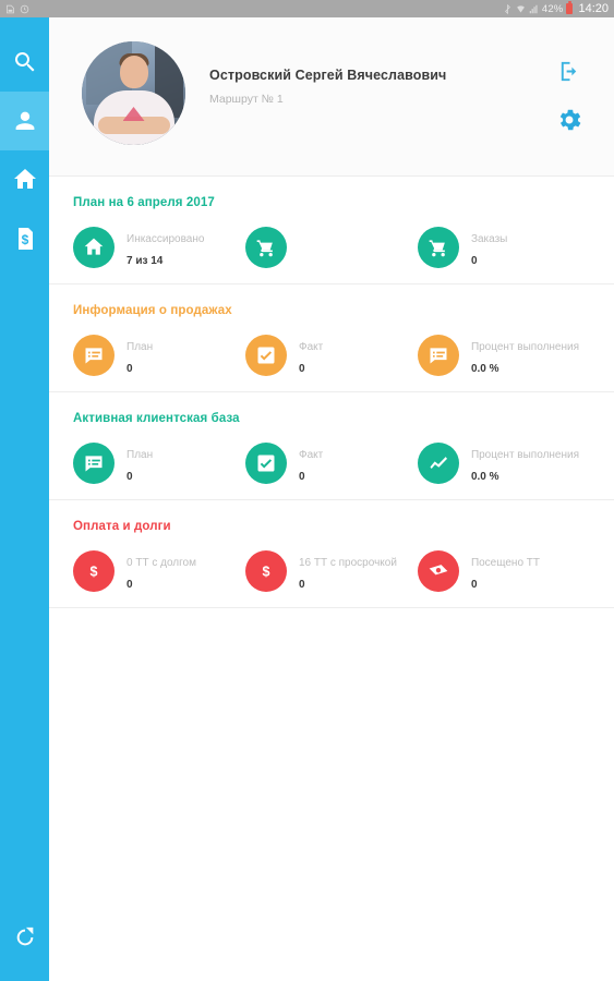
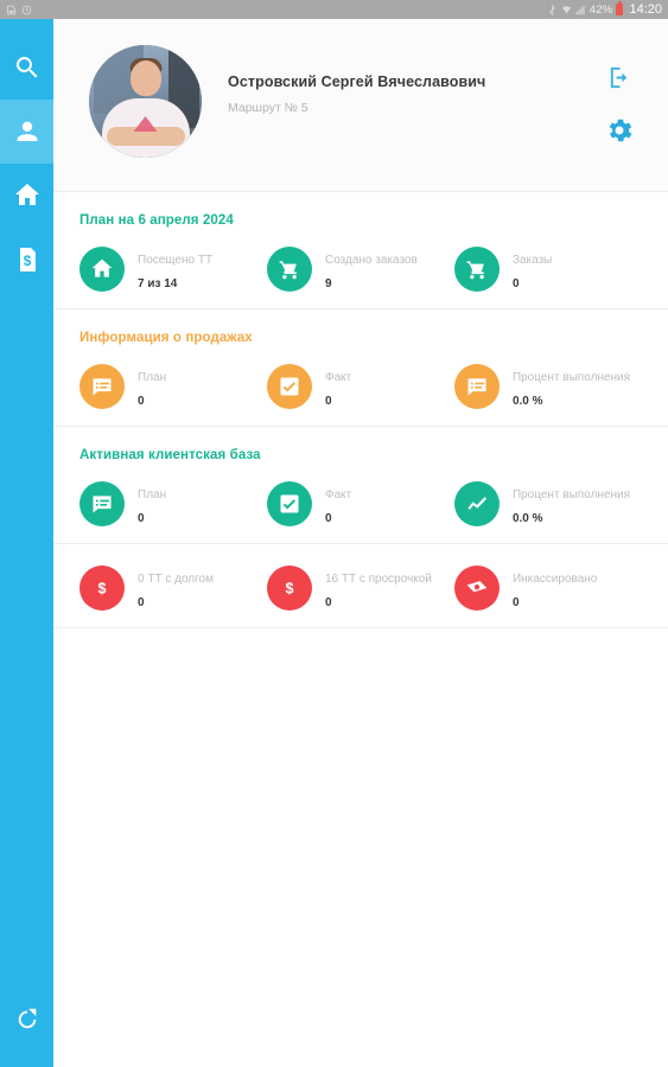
  42%
  14:20
  $
  Островский Сергей Вячеславович
- Маршрут № 1
+ Маршрут № 5
- План на 6 апреля 2017
+ План на 6 апреля 2024
- Инкассировано
+ Посещено ТТ
  7 из 14
+ Создано заказов
+ 9
  Заказы
  0
  Информация о продажах
  План
  0
  Факт
  0
  Процент выполнения
  0.0 %
  Активная клиентская база
  План
  0
  Факт
  0
  Процент выполнения
  0.0 %
- Оплата и долги
  $
  0 ТТ с долгом
  0
  $
  16 ТТ с просрочкой
  0
- Посещено ТТ
+ Инкассировано
  0
